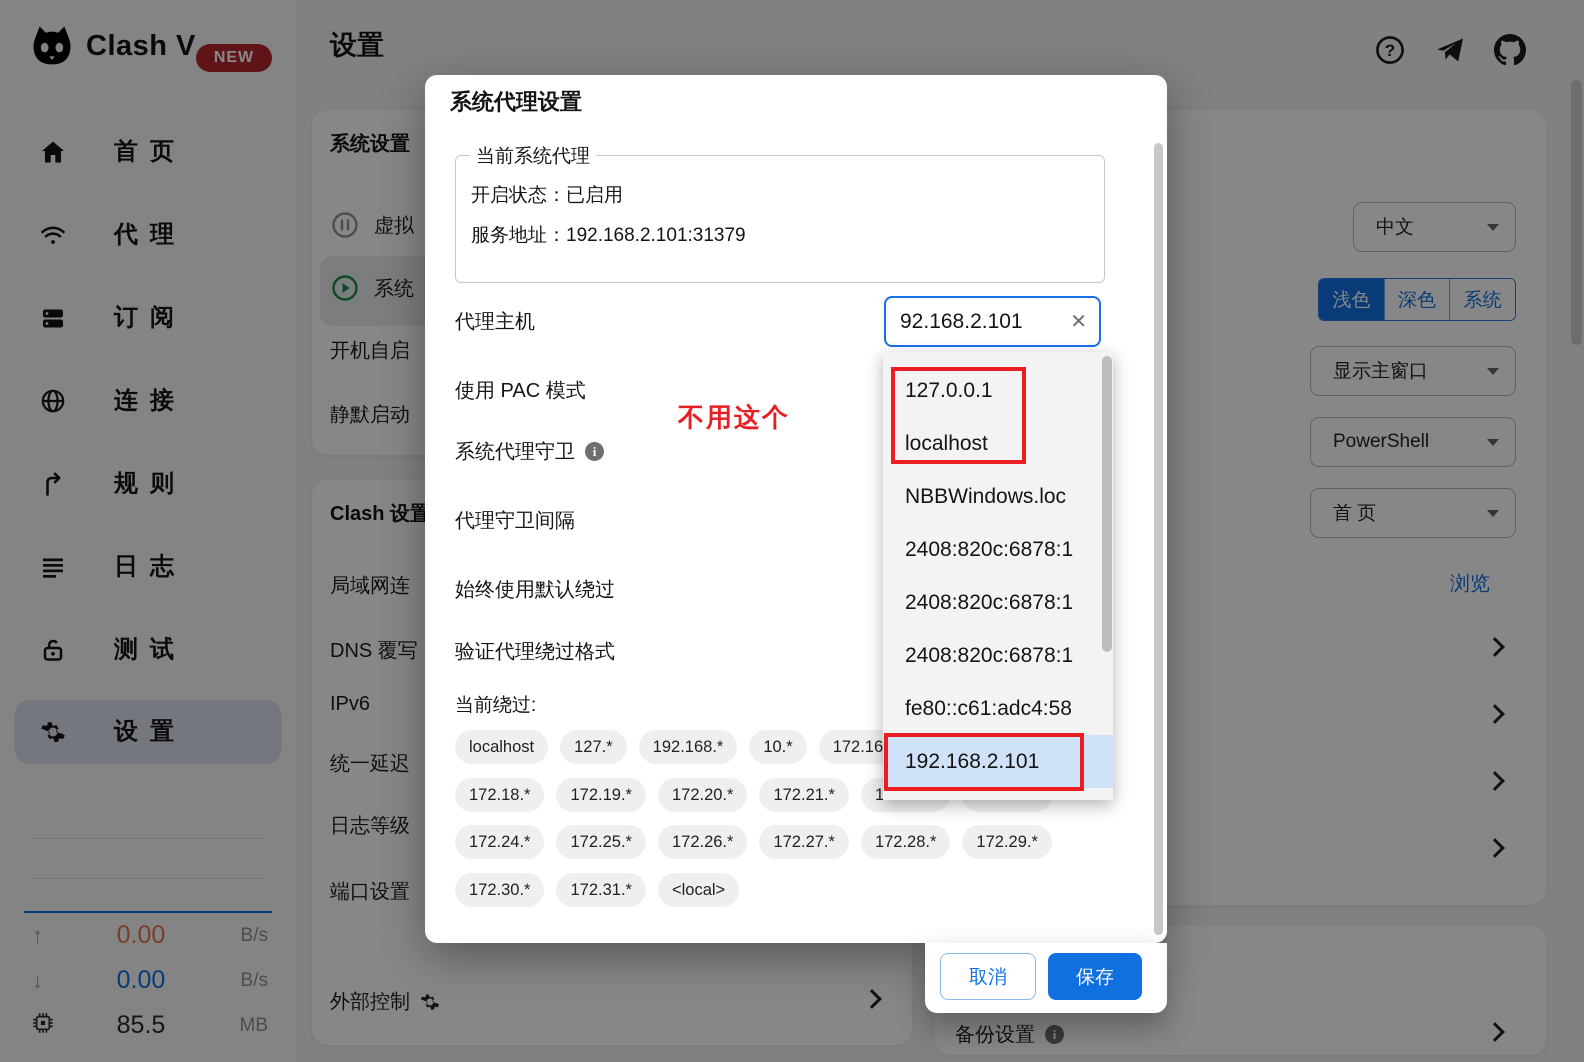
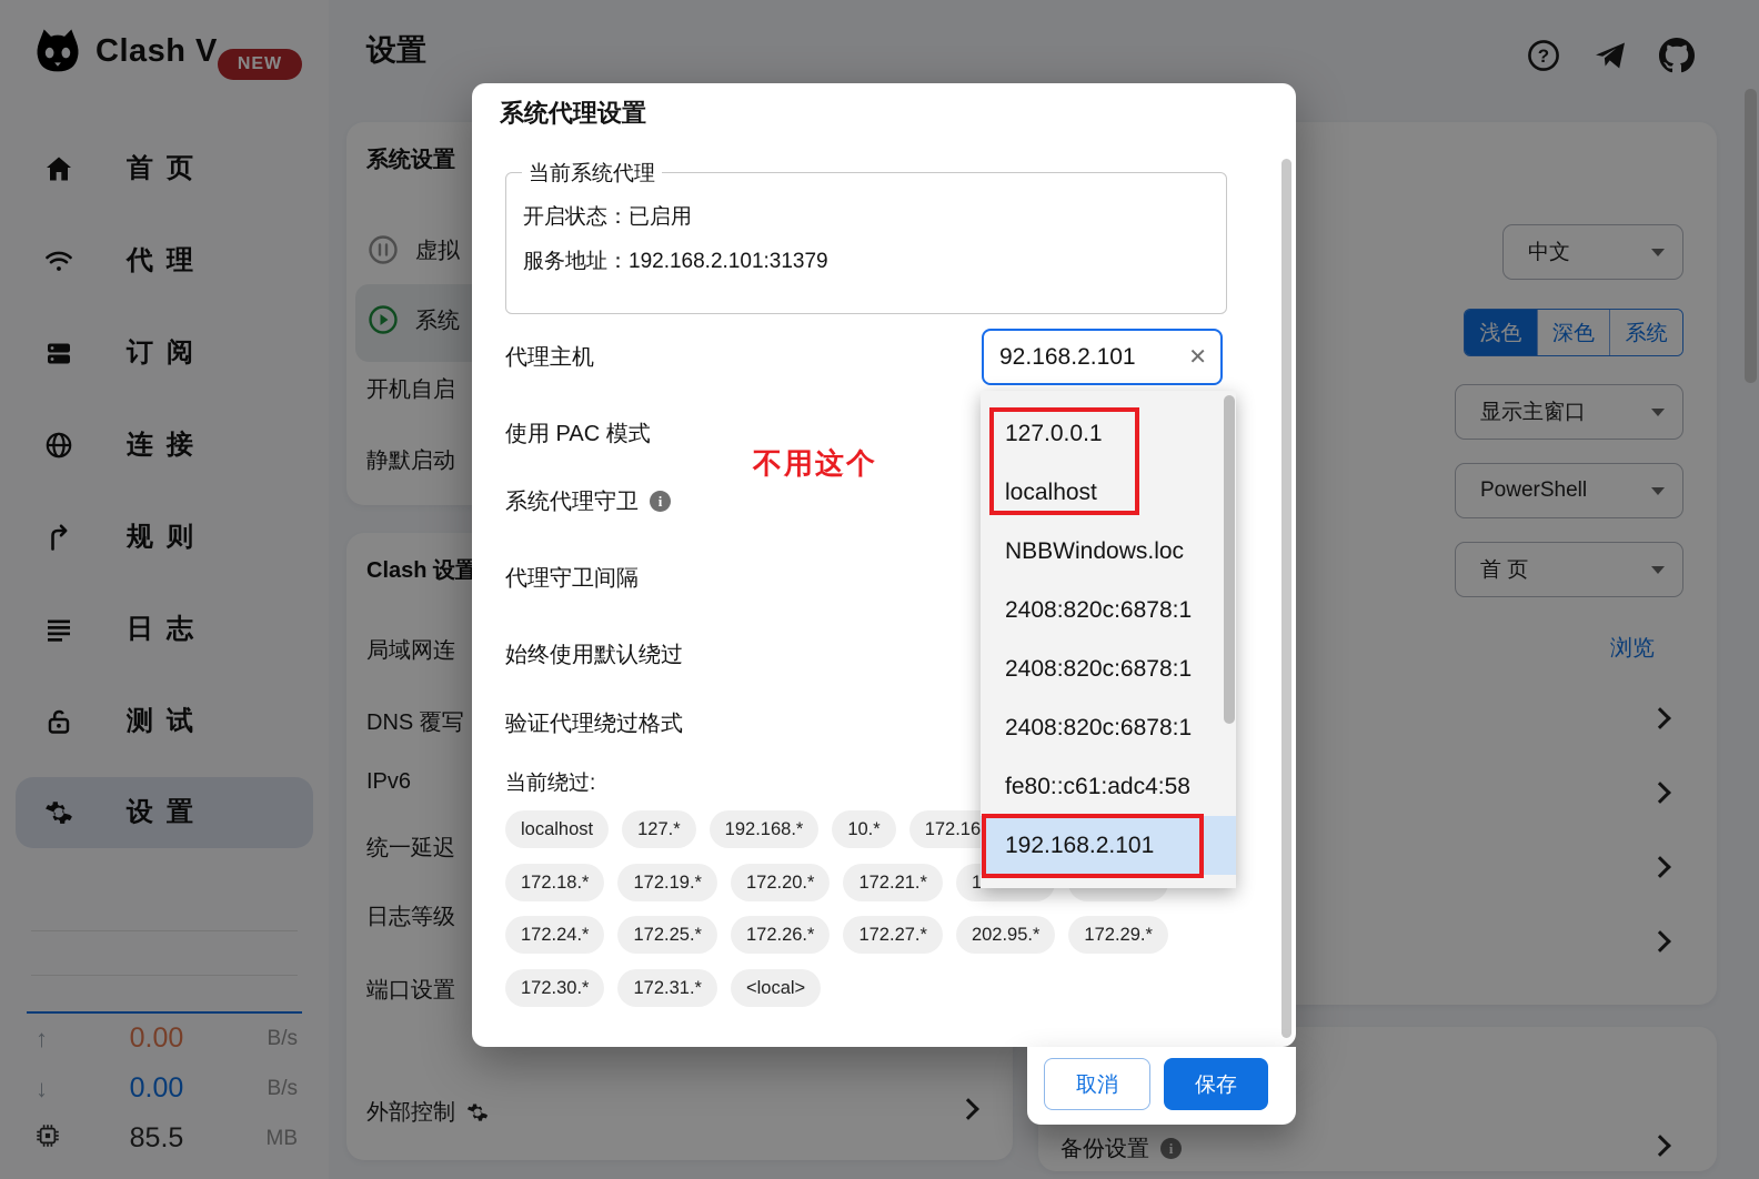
  Clash V
  NEW
  首页
  代理
  订阅
  连接
  规则
  日志
  测试
  设置
  ↑
  0.00
  B/s
  ↓
  0.00
  B/s
  85.5
  MB
  设置
  系统设置
  虚拟
  系统
  开机自启
  静默启动
  Clash 设置
  局域网连
  DNS 覆写
  IPv6
  统一延迟
  日志等级
  端口设置
  外部控制
  中文
  浅色
  深色
  系统
  显示主窗口
  PowerShell
  首 页
  浏览
  备份设置
  i
  系统代理设置
  当前系统代理
  开启状态：已启用
  服务地址：192.168.2.101:31379
  代理主机
  使用 PAC 模式
  系统代理守卫
  i
  代理守卫间隔
  始终使用默认绕过
  验证代理绕过格式
  当前绕过:
  92.168.2.101
  ✕
  localhost
  127.*
  192.168.*
  10.*
  172.16
  172.18.*
  172.19.*
  172.20.*
  172.21.*
  172.24.*
  172.25.*
  172.26.*
  172.27.*
- 172.28.*
+ 202.95.*
  172.29.*
  172.30.*
  172.31.*
  <local>
  取消
  保存
  127.0.0.1
  localhost
  NBBWindows.loc
  2408:820c:6878:1
  2408:820c:6878:1
  2408:820c:6878:1
  fe80::c61:adc4:58
  192.168.2.101
  不用这个
